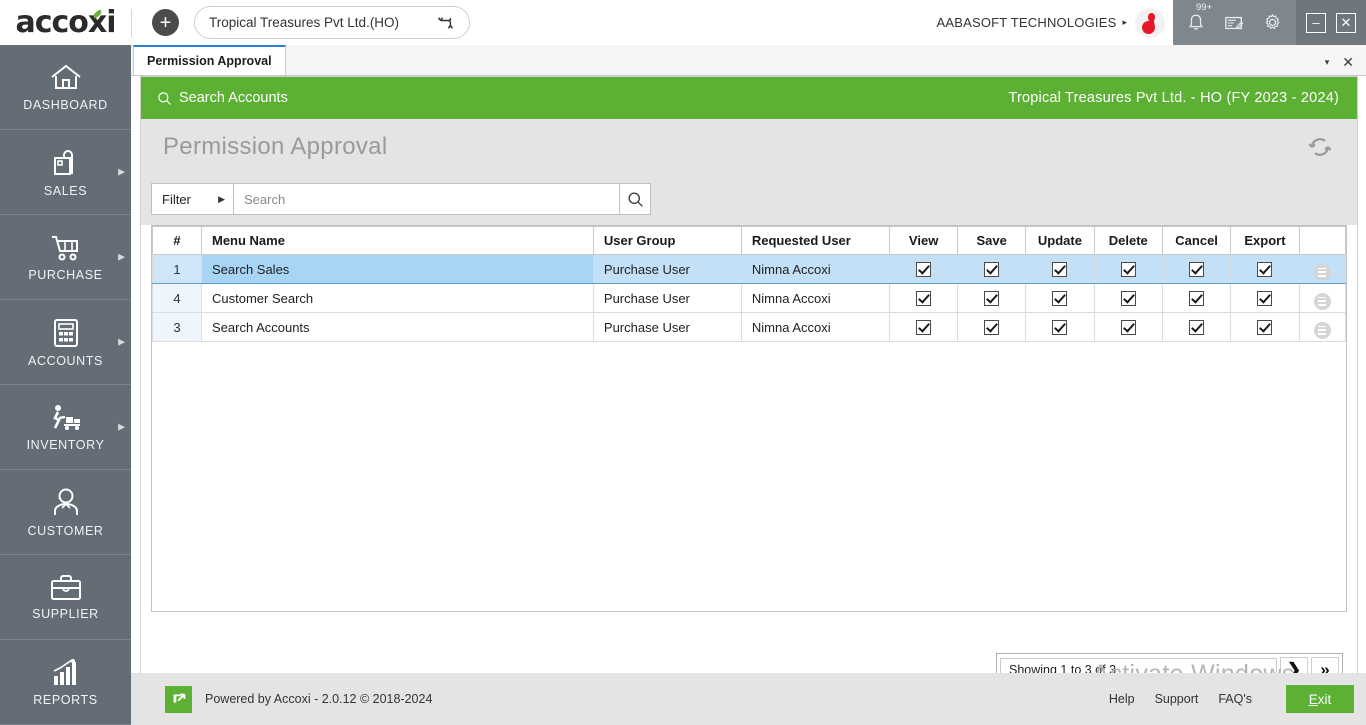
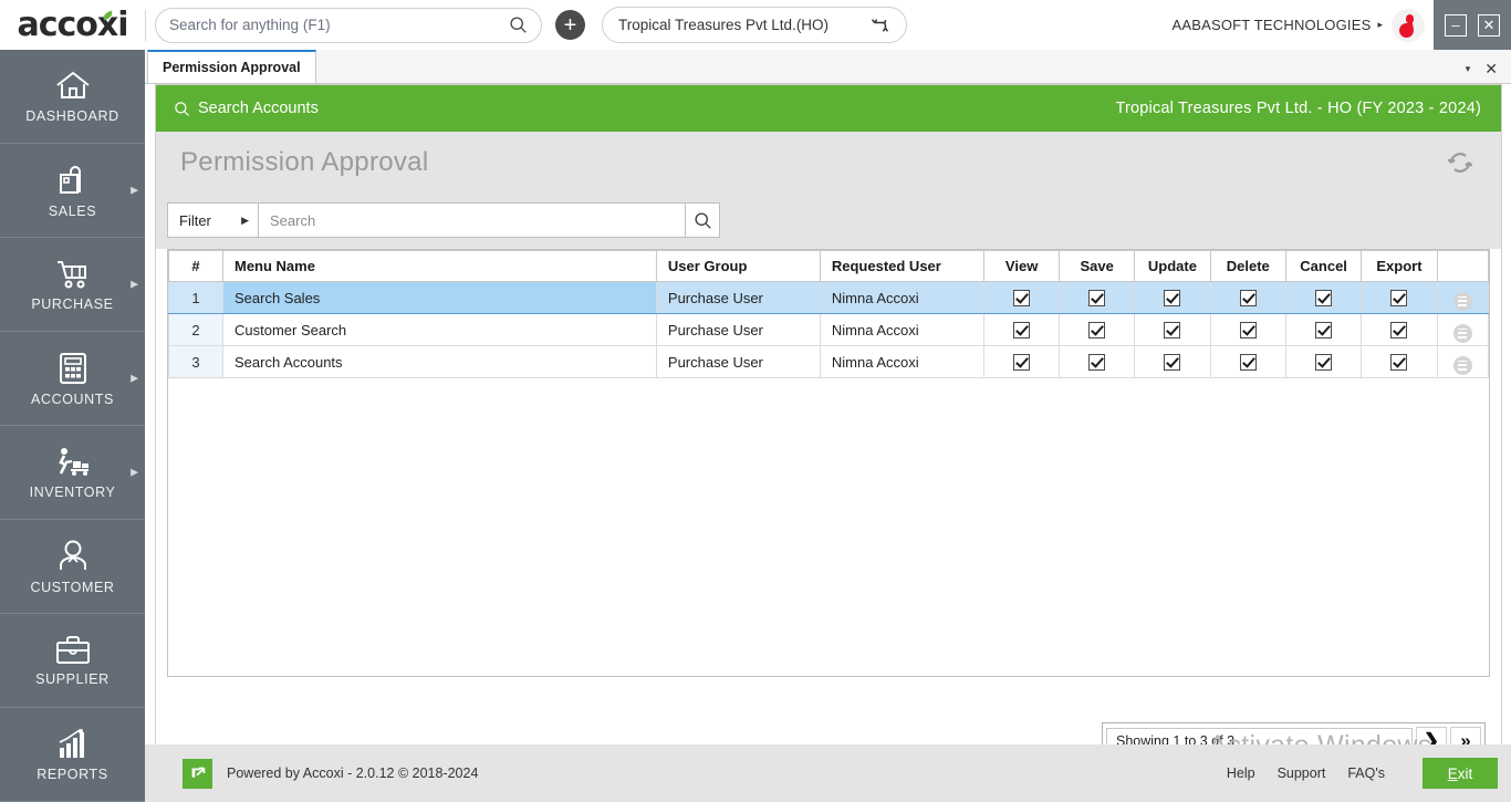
  accoxi
+ Search for anything (F1)
  +
  Tropical Treasures Pvt Ltd.(HO)
  AABASOFT TECHNOLOGIES
  ▸
- 99+
  –
  ✕
  DASHBOARD
  SALES
  ▶
  PURCHASE
  ▶
  ACCOUNTS
  ▶
  INVENTORY
  ▶
  CUSTOMER
  SUPPLIER
  REPORTS
  Permission Approval
  ▾
  ✕
  Search Accounts
  Tropical Treasures Pvt Ltd. - HO (FY 2023 - 2024)
  Permission Approval
  Filter
  ▶
  Search
  #	Menu Name	User Group	Requested User	View	Save	Update	Delete	Cancel	Export
  1	Search Sales	Purchase User	Nimna Accoxi
- 4	Customer Search	Purchase User	Nimna Accoxi
+ 2	Customer Search	Purchase User	Nimna Accoxi
  3	Search Accounts	Purchase User	Nimna Accoxi
  Showing 1 to 3 of 3
  ❯
  »
  Powered by Accoxi - 2.0.12 © 2018-2024
  Help
  Support
  FAQ's
  E
  xit
